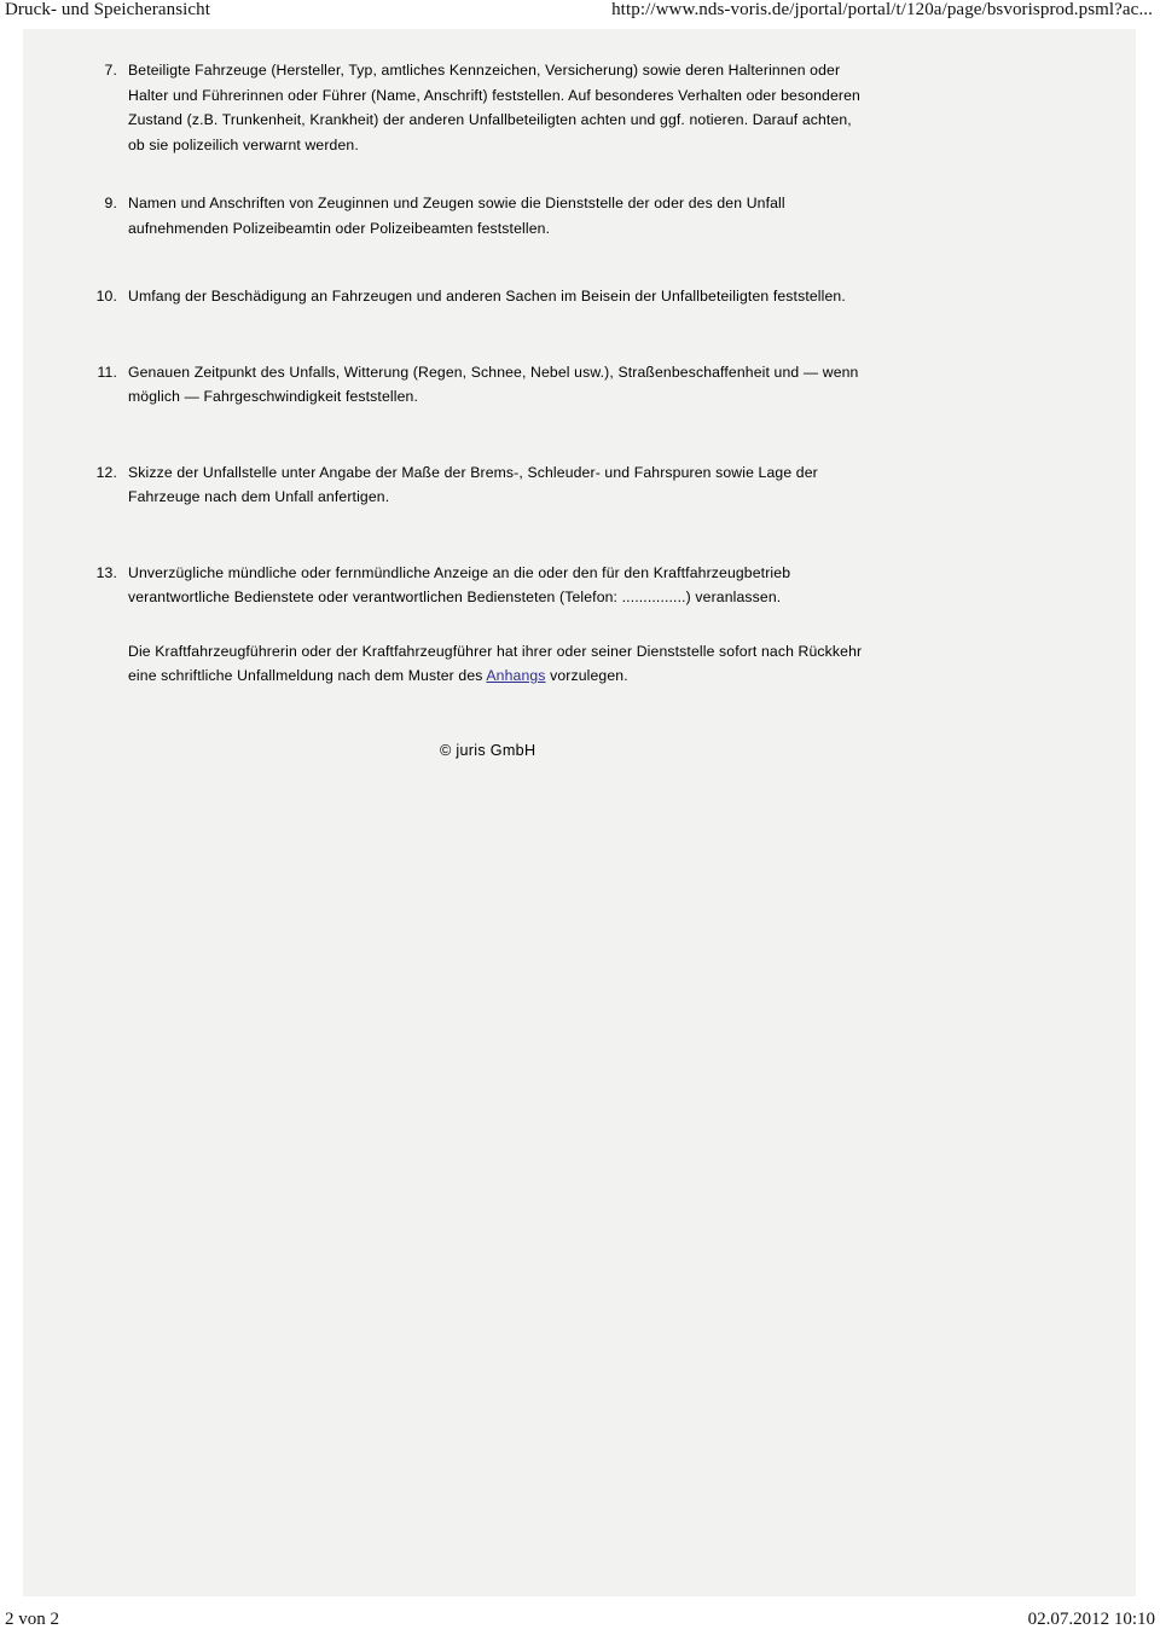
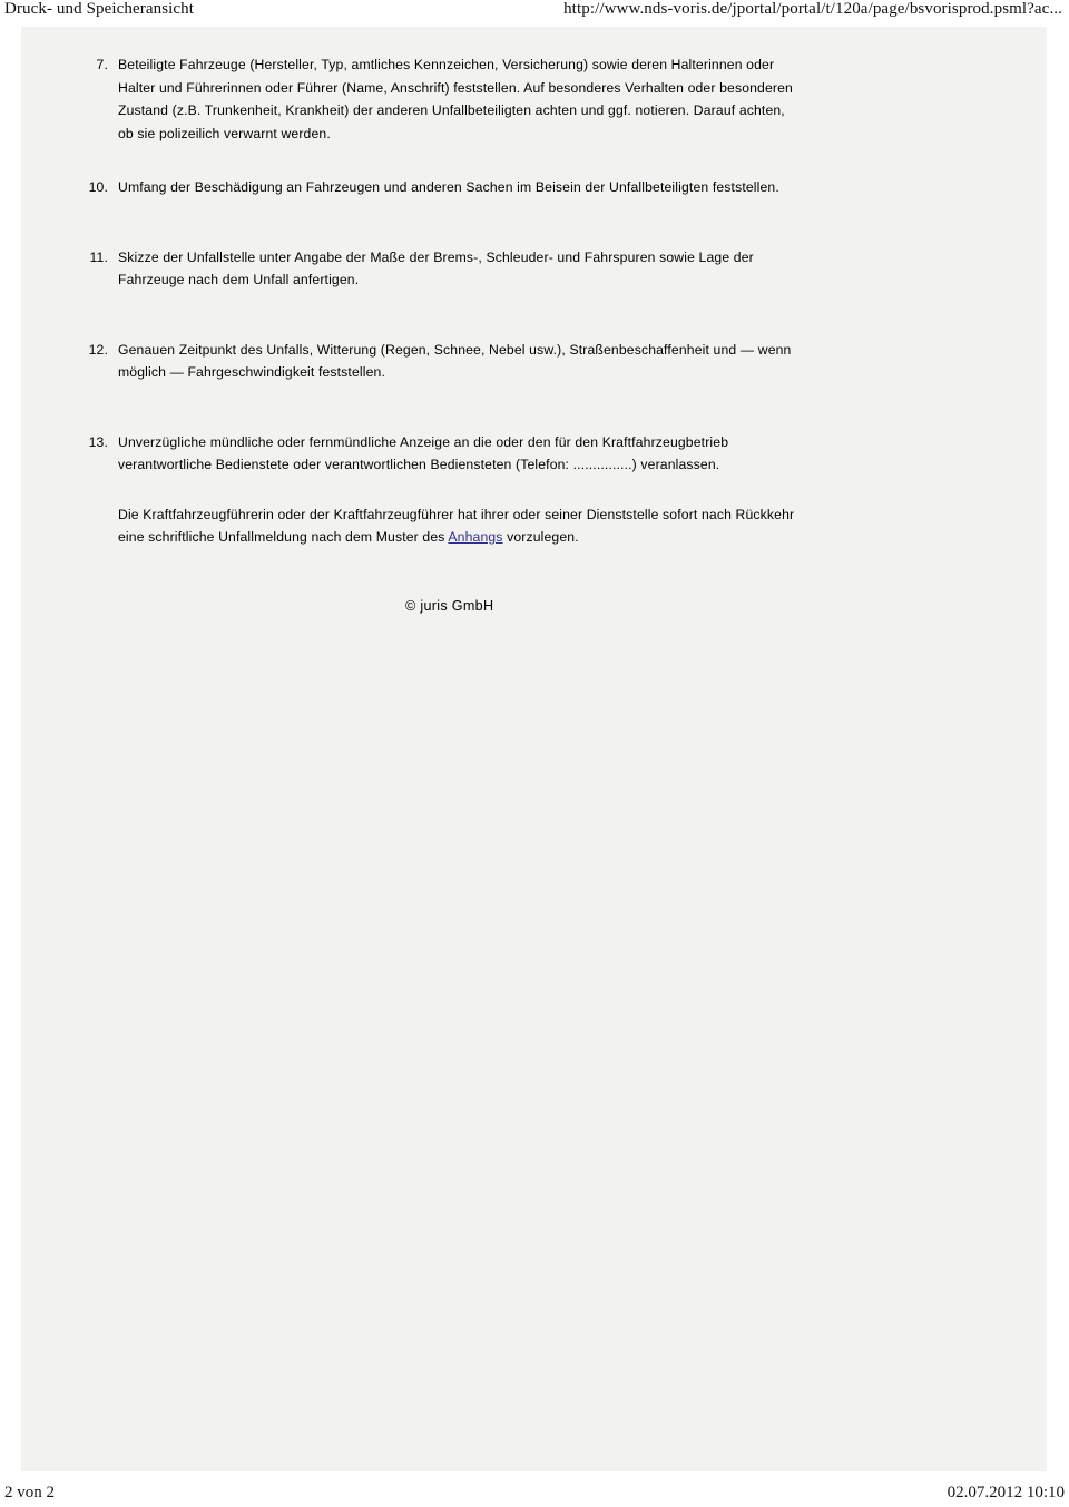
  Druck- und Speicheransicht
  http://www.nds-voris.de/jportal/portal/t/120a/page/bsvorisprod.psml?ac...
  7.
  Beteiligte Fahrzeuge (Hersteller, Typ, amtliches Kennzeichen, Versicherung) sowie deren Halterinnen oder Halter und Führerinnen oder Führer (Name, Anschrift) feststellen. Auf besonderes Verhalten oder besonderen Zustand (z.B. Trunkenheit, Krankheit) der anderen Unfallbeteiligten achten und ggf. notieren. Darauf achten, ob sie polizeilich verwarnt werden.
- 9.
- Namen und Anschriften von Zeuginnen und Zeugen sowie die Dienststelle der oder des den Unfall aufnehmenden Polizeibeamtin oder Polizeibeamten feststellen.
  10.
  Umfang der Beschädigung an Fahrzeugen und anderen Sachen im Beisein der Unfallbeteiligten feststellen.
  11.
- Genauen Zeitpunkt des Unfalls, Witterung (Regen, Schnee, Nebel usw.), Straßenbeschaffenheit und — wenn möglich — Fahrgeschwindigkeit feststellen.
+ Skizze der Unfallstelle unter Angabe der Maße der Brems-, Schleuder- und Fahrspuren sowie Lage der Fahrzeuge nach dem Unfall anfertigen.
  12.
- Skizze der Unfallstelle unter Angabe der Maße der Brems-, Schleuder- und Fahrspuren sowie Lage der Fahrzeuge nach dem Unfall anfertigen.
+ Genauen Zeitpunkt des Unfalls, Witterung (Regen, Schnee, Nebel usw.), Straßenbeschaffenheit und — wenn möglich — Fahrgeschwindigkeit feststellen.
  13.
  Unverzügliche mündliche oder fernmündliche Anzeige an die oder den für den Kraftfahrzeugbetrieb verantwortliche Bedienstete oder verantwortlichen Bediensteten (Telefon: ...............) veranlassen.
  Die Kraftfahrzeugführerin oder der Kraftfahrzeugführer hat ihrer oder seiner Dienststelle sofort nach Rückkehr eine schriftliche Unfallmeldung nach dem Muster des Anhangs vorzulegen.
  © juris GmbH
  2 von 2
  02.07.2012 10:10
